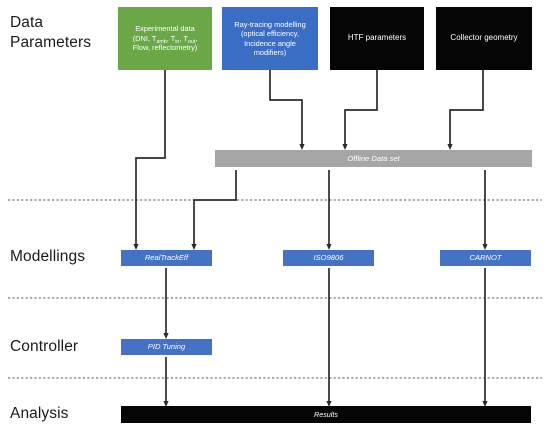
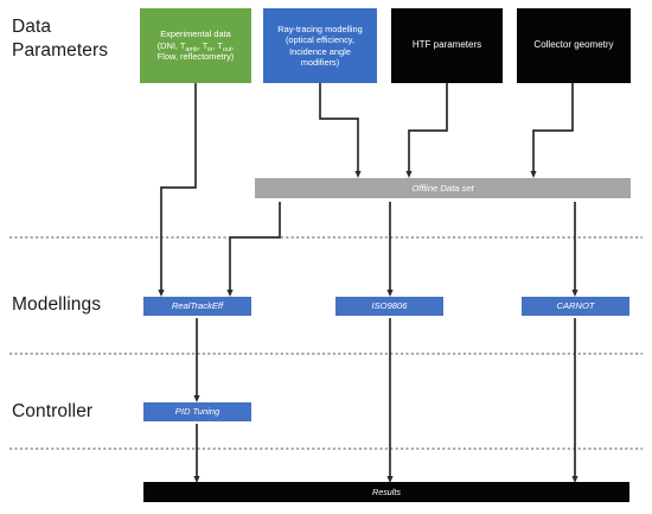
  Data
  Parameters
  Modellings
  Controller
- Analysis
  Experimental data
  Flow, reflectometry)
  Ray-tracing modelling
  (optical efficiency,
  Incidence angle
  modifiers)
  HTF parameters
  Collector geometry
  Offline Data set
  RealTrackEff
  ISO9806
  CARNOT
  PID Tuning
  Results
